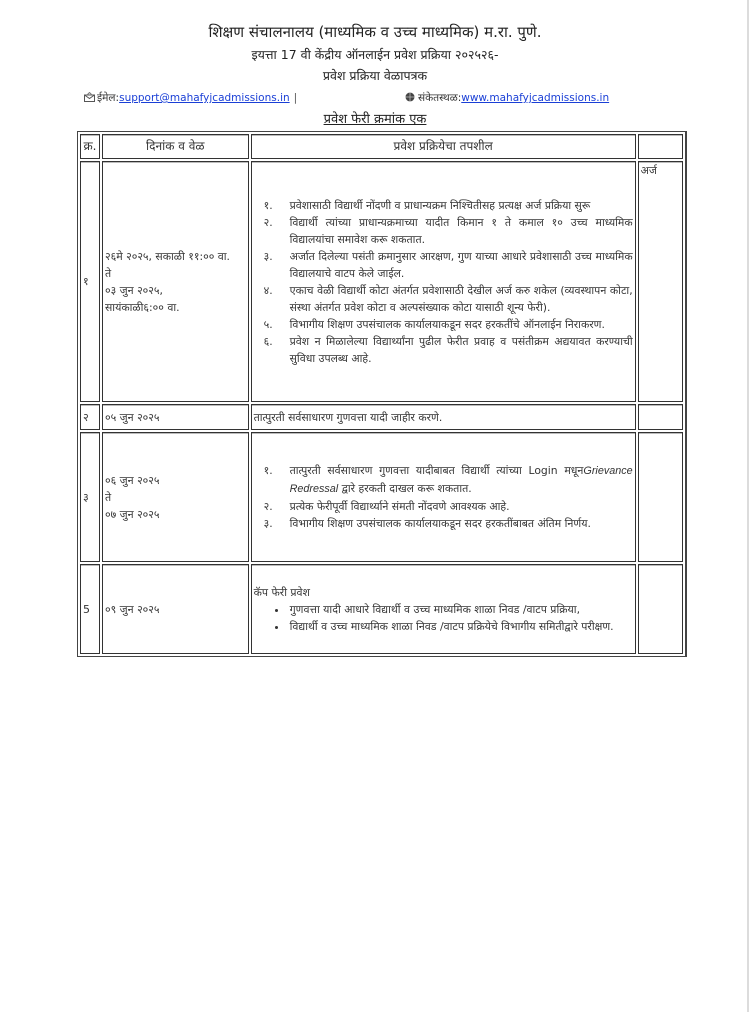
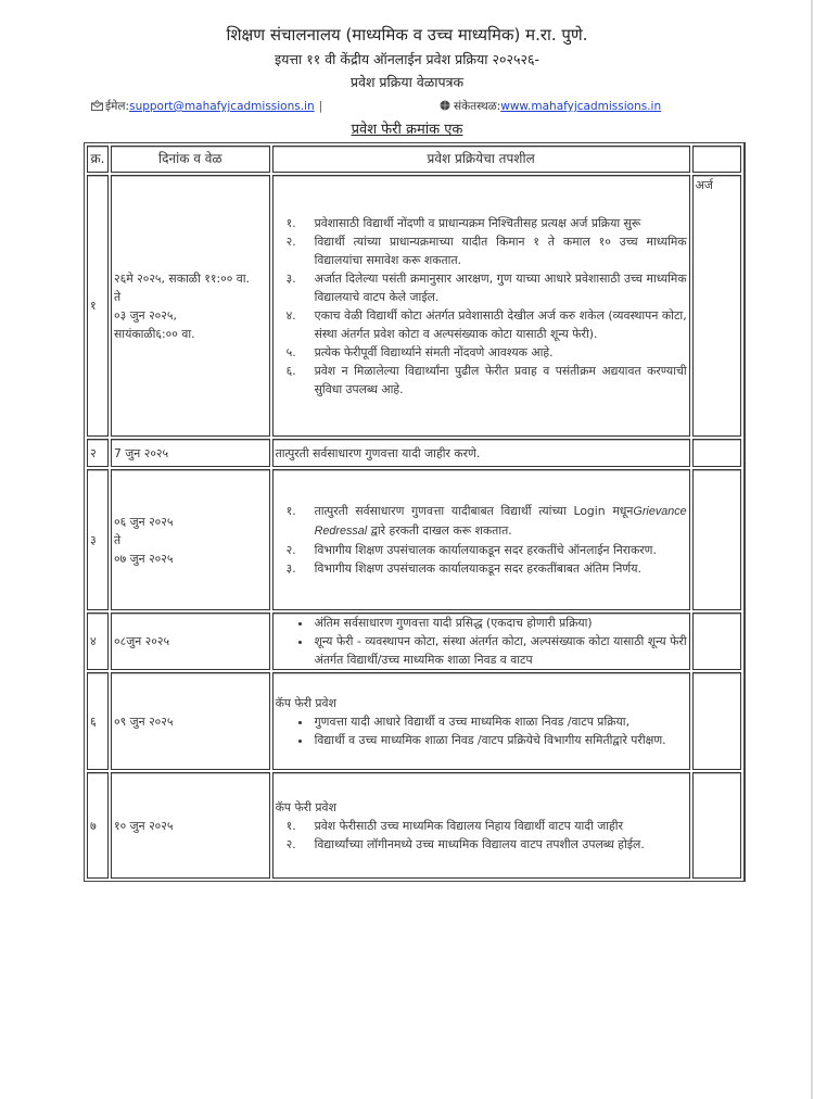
  शिक्षण संचालनालय (माध्यमिक व उच्च माध्यमिक) म.रा. पुणे.
- इयत्ता 17 वी केंद्रीय ऑनलाईन प्रवेश प्रक्रिया २०२५२६-
+ इयत्ता ११ वी केंद्रीय ऑनलाईन प्रवेश प्रक्रिया २०२५२६-
  प्रवेश प्रक्रिया वेळापत्रक
  ईमेल:support@mahafyjcadmissions.in |
  संकेतस्थळ:www.mahafyjcadmissions.in
  प्रवेश फेरी क्रमांक एक
  क्र.	दिनांक व वेळ	प्रवेश प्रक्रियेचा तपशील
- १	२६मे २०२५, सकाळी ११:०० वा. ते ०३ जुन २०२५, सायंकाळी६:०० वा.	१. प्रवेशासाठी विद्यार्थी नोंदणी व प्राधान्यक्रम निश्चितीसह प्रत्यक्ष अर्ज प्रक्रिया सुरू २. विद्यार्थी त्यांच्या प्राधान्यक्रमाच्या यादीत किमान १ ते कमाल १० उच्च माध्यमिक विद्यालयांचा समावेश करू शकतात. ३. अर्जात दिलेल्या पसंती क्रमानुसार आरक्षण, गुण याच्या आधारे प्रवेशासाठी उच्च माध्यमिक विद्यालयाचे वाटप केले जाईल. ४. एकाच वेळी विद्यार्थी कोटा अंतर्गत प्रवेशासाठी देखील अर्ज करु शकेल (व्यवस्थापन कोटा, संस्था अंतर्गत प्रवेश कोटा व अल्पसंख्याक कोटा यासाठी शून्य फेरी). ५. विभागीय शिक्षण उपसंचालक कार्यालयाकडून सदर हरकतींचे ऑनलाईन निराकरण. ६. प्रवेश न मिळालेल्या विद्यार्थ्यांना पुढील फेरीत प्रवाह व पसंतीक्रम अद्ययावत करण्याची सुविधा उपलब्ध आहे.	अर्ज
+ १	२६मे २०२५, सकाळी ११:०० वा. ते ०३ जुन २०२५, सायंकाळी६:०० वा.	१. प्रवेशासाठी विद्यार्थी नोंदणी व प्राधान्यक्रम निश्चितीसह प्रत्यक्ष अर्ज प्रक्रिया सुरू २. विद्यार्थी त्यांच्या प्राधान्यक्रमाच्या यादीत किमान १ ते कमाल १० उच्च माध्यमिक विद्यालयांचा समावेश करू शकतात. ३. अर्जात दिलेल्या पसंती क्रमानुसार आरक्षण, गुण याच्या आधारे प्रवेशासाठी उच्च माध्यमिक विद्यालयाचे वाटप केले जाईल. ४. एकाच वेळी विद्यार्थी कोटा अंतर्गत प्रवेशासाठी देखील अर्ज करु शकेल (व्यवस्थापन कोटा, संस्था अंतर्गत प्रवेश कोटा व अल्पसंख्याक कोटा यासाठी शून्य फेरी). ५. प्रत्येक फेरीपूर्वी विद्यार्थ्याने संमती नोंदवणे आवश्यक आहे. ६. प्रवेश न मिळालेल्या विद्यार्थ्यांना पुढील फेरीत प्रवाह व पसंतीक्रम अद्ययावत करण्याची सुविधा उपलब्ध आहे.	अर्ज
- २	०५ जुन २०२५	तात्पुरती सर्वसाधारण गुणवत्ता यादी जाहीर करणे.
+ २	7 जुन २०२५	तात्पुरती सर्वसाधारण गुणवत्ता यादी जाहीर करणे.
- ३	०६ जुन २०२५ ते ०७ जुन २०२५	१. तात्पुरती सर्वसाधारण गुणवत्ता यादीबाबत विद्यार्थी त्यांच्या Login मधूनGrievance Redressal द्वारे हरकती दाखल करू शकतात. २. प्रत्येक फेरीपूर्वी विद्यार्थ्याने संमती नोंदवणे आवश्यक आहे. ३. विभागीय शिक्षण उपसंचालक कार्यालयाकडून सदर हरकतींबाबत अंतिम निर्णय.
+ ३	०६ जुन २०२५ ते ०७ जुन २०२५	१. तात्पुरती सर्वसाधारण गुणवत्ता यादीबाबत विद्यार्थी त्यांच्या Login मधूनGrievance Redressal द्वारे हरकती दाखल करू शकतात. २. विभागीय शिक्षण उपसंचालक कार्यालयाकडून सदर हरकतींचे ऑनलाईन निराकरण. ३. विभागीय शिक्षण उपसंचालक कार्यालयाकडून सदर हरकतींबाबत अंतिम निर्णय.
+ ४	०८जुन २०२५	अंतिम सर्वसाधारण गुणवत्ता यादी प्रसिद्ध (एकदाच होणारी प्रक्रिया) शून्य फेरी - व्यवस्थापन कोटा, संस्था अंतर्गत कोटा, अल्पसंख्याक कोटा यासाठी शून्य फेरी अंतर्गत विद्यार्थी/उच्च माध्यमिक शाळा निवड व वाटप
- 5	०९ जुन २०२५	कॅप फेरी प्रवेश गुणवत्ता यादी आधारे विद्यार्थी व उच्च माध्यमिक शाळा निवड /वाटप प्रक्रिया, विद्यार्थी व उच्च माध्यमिक शाळा निवड /वाटप प्रक्रियेचे विभागीय समितीद्वारे परीक्षण.
+ ६	०९ जुन २०२५	कॅप फेरी प्रवेश गुणवत्ता यादी आधारे विद्यार्थी व उच्च माध्यमिक शाळा निवड /वाटप प्रक्रिया, विद्यार्थी व उच्च माध्यमिक शाळा निवड /वाटप प्रक्रियेचे विभागीय समितीद्वारे परीक्षण.
+ ७	१० जुन २०२५	कॅप फेरी प्रवेश १. प्रवेश फेरीसाठी उच्च माध्यमिक विद्यालय निहाय विद्यार्थी वाटप यादी जाहीर २. विद्यार्थ्यांच्या लॉगीनमध्ये उच्च माध्यमिक विद्यालय वाटप तपशील उपलब्ध होईल.
